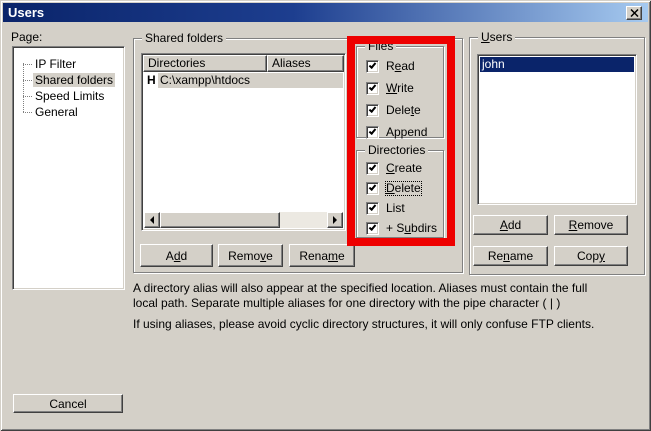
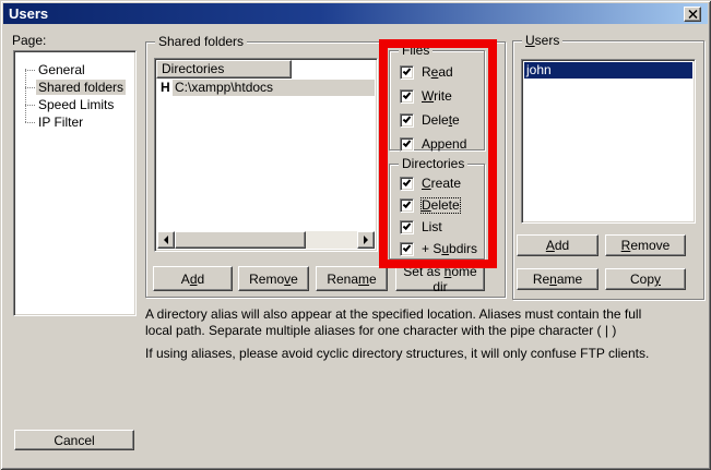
  Users
  Page:
- IP Filter
+ General
  Shared folders
  Speed Limits
- General
+ IP Filter
  Shared folders
  Directories
- Aliases
  H
  C:\xampp\htdocs
  Add
  Remove
  Rename
+ Set as home dir
  Files
  Read
  Write
  Delete
  Append
  Directories
  Create
  Delete
  List
  + Subdirs
  Users
  john
  Add
  Remove
  Rename
  Copy
- A directory alias will also appear at the specified location. Aliases must contain the full local path. Separate multiple aliases for one directory with the pipe character ( | )
+ A directory alias will also appear at the specified location. Aliases must contain the full local path. Separate multiple aliases for one character with the pipe character ( | )
  If using aliases, please avoid cyclic directory structures, it will only confuse FTP clients.
  Cancel
